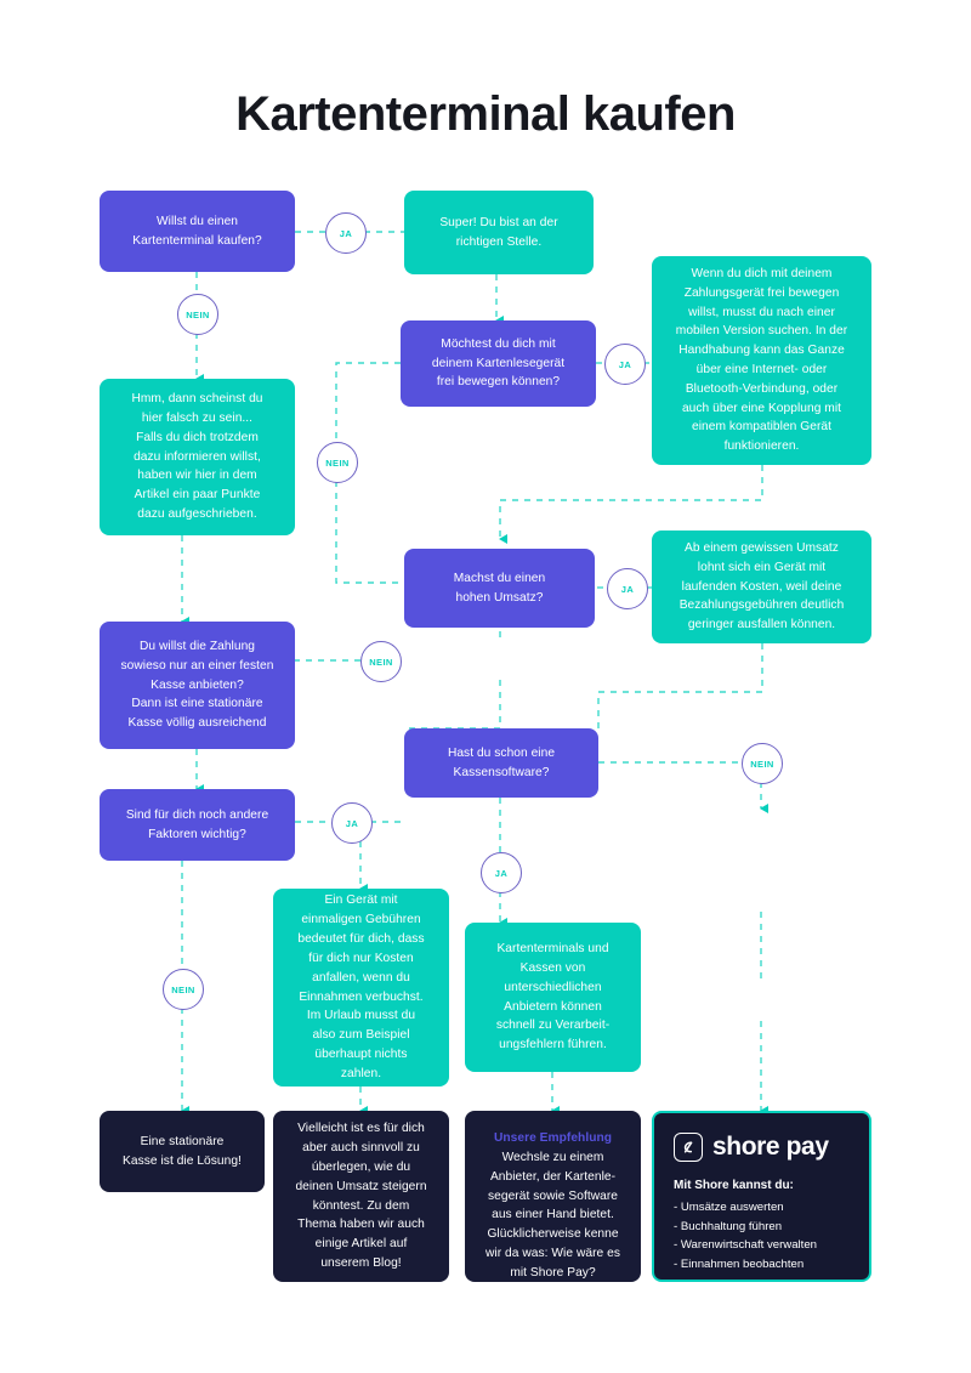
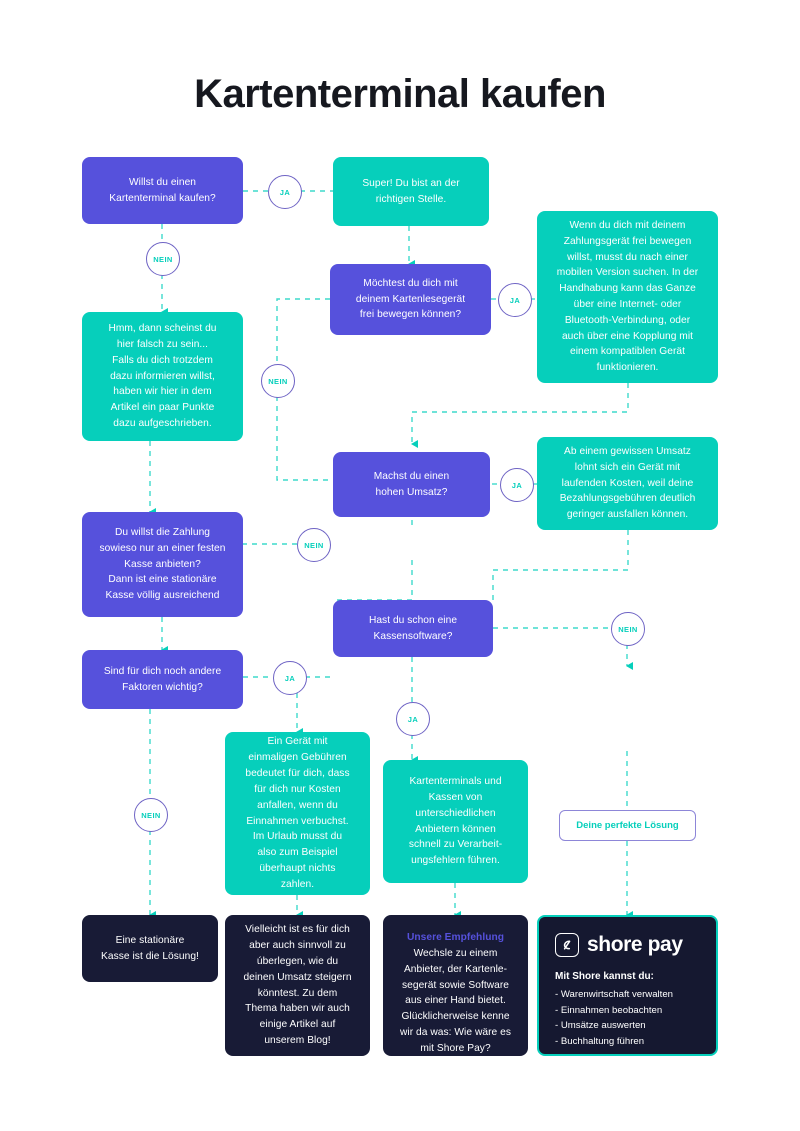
  Kartenterminal kaufen
  Willst du einen
  Kartenterminal kaufen?
  JA
  Super! Du bist an der
  richtigen Stelle.
  NEIN
  Hmm, dann scheinst du
  hier falsch zu sein...
  Falls du dich trotzdem
  dazu informieren willst,
  haben wir hier in dem
  Artikel ein paar Punkte
  dazu aufgeschrieben.
  Möchtest du dich mit
  deinem Kartenlesegerät
  frei bewegen können?
  JA
  Wenn du dich mit deinem
  Zahlungsgerät frei bewegen
  willst, musst du nach einer
  mobilen Version suchen. In der
  Handhabung kann das Ganze
  über eine Internet- oder
  Bluetooth-Verbindung, oder
  auch über eine Kopplung mit
  einem kompatiblen Gerät
  funktionieren.
  NEIN
  Machst du einen
  hohen Umsatz?
  JA
  Ab einem gewissen Umsatz
  lohnt sich ein Gerät mit
  laufenden Kosten, weil deine
  Bezahlungsgebühren deutlich
  geringer ausfallen können.
  NEIN
  Du willst die Zahlung
  sowieso nur an einer festen
  Kasse anbieten?
  Dann ist eine stationäre
  Kasse völlig ausreichend
  Sind für dich noch andere
  Faktoren wichtig?
  JA
  Hast du schon eine
  Kassensoftware?
  NEIN
  JA
  NEIN
  Ein Gerät mit
  einmaligen Gebühren
  bedeutet für dich, dass
  für dich nur Kosten
  anfallen, wenn du
  Einnahmen verbuchst.
  Im Urlaub musst du
  also zum Beispiel
  überhaupt nichts
  zahlen.
  Kartenterminals und
  Kassen von
  unterschiedlichen
  Anbietern können
  schnell zu Verarbeit-
  ungsfehlern führen.
+ Deine perfekte Lösung
  Eine stationäre
  Kasse ist die Lösung!
  Vielleicht ist es für dich
  aber auch sinnvoll zu
  úberlegen, wie du
  deinen Umsatz steigern
  könntest. Zu dem
  Thema haben wir auch
  einige Artikel auf
  unserem Blog!
  Unsere Empfehlung
  Wechsle zu einem
  Anbieter, der Kartenle-
  segerät sowie Software
  aus einer Hand bietet.
  Glücklicherweise kenne
  wir da was: Wie wäre es
  mit Shore Pay?
  shore pay
  Mit Shore kannst du:
- - Umsätze auswerten
+ - Warenwirtschaft verwalten
- - Buchhaltung führen
+ - Einnahmen beobachten
- - Warenwirtschaft verwalten
+ - Umsätze auswerten
- - Einnahmen beobachten
+ - Buchhaltung führen
